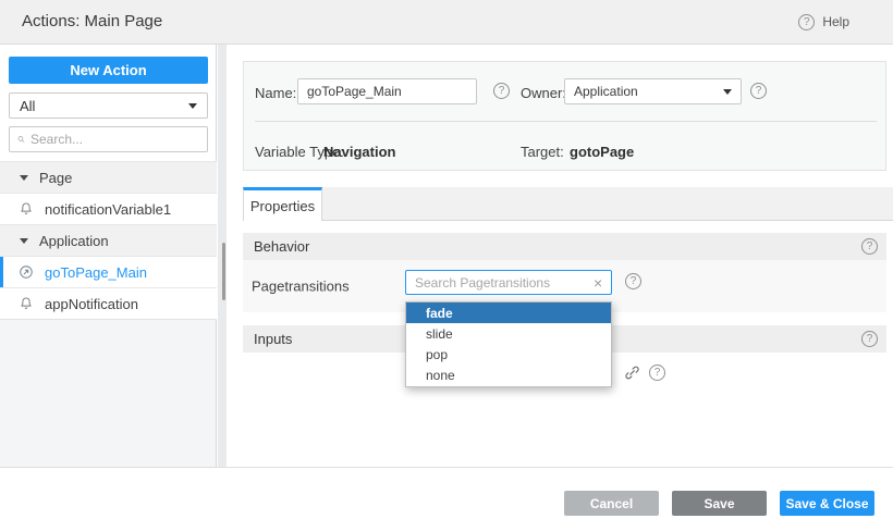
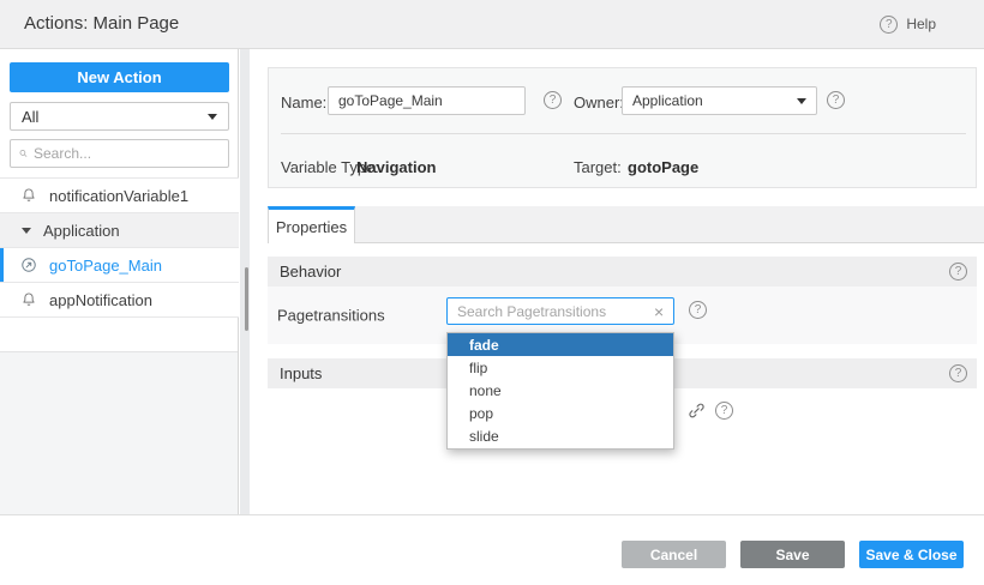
  Actions: Main Page
  Help
  New Action
  All
  Search...
- Page
  notificationVariable1
  Application
  goToPage_Main
  appNotification
  Name:
  goToPage_Main
  Owner
  Application
  Variable Type:
  Navigation
  Target:
  gotoPage
  Properties
  Behavior
  Pagetransitions
  Search Pagetransitions
  Inputs
  fade
+ flip
- slide
+ none
  pop
- none
+ slide
  Cancel
  Save
  Save & Close
